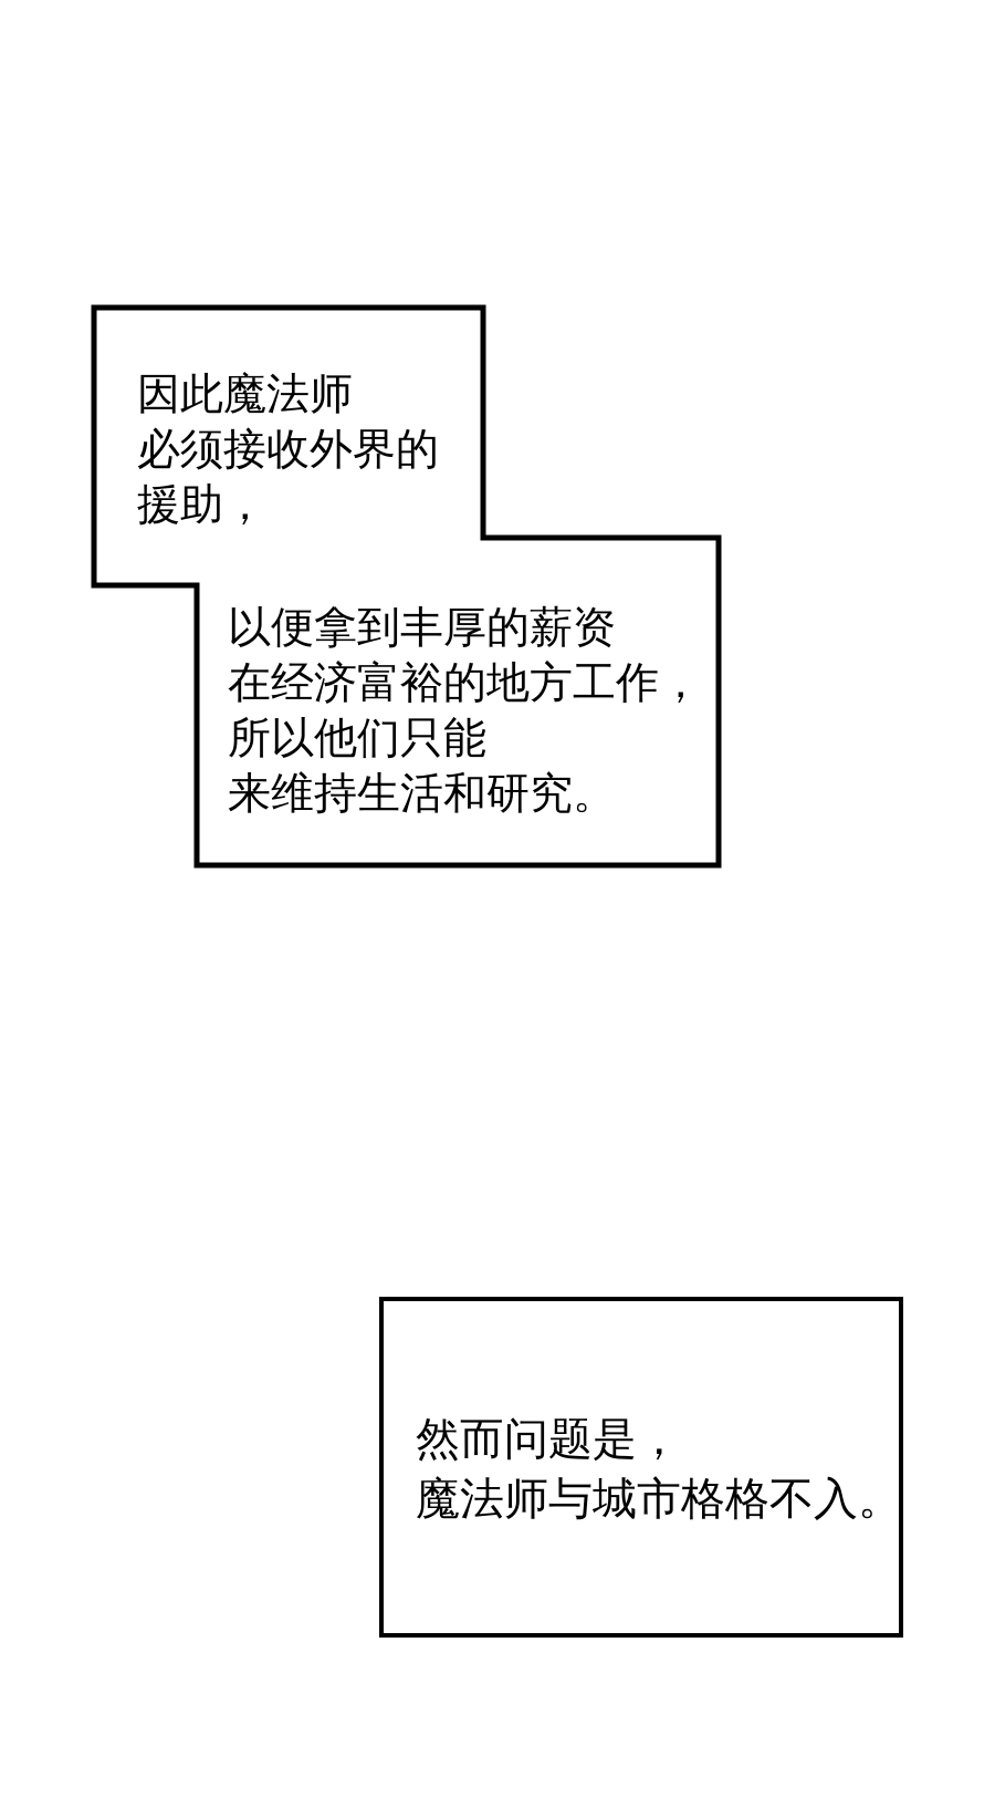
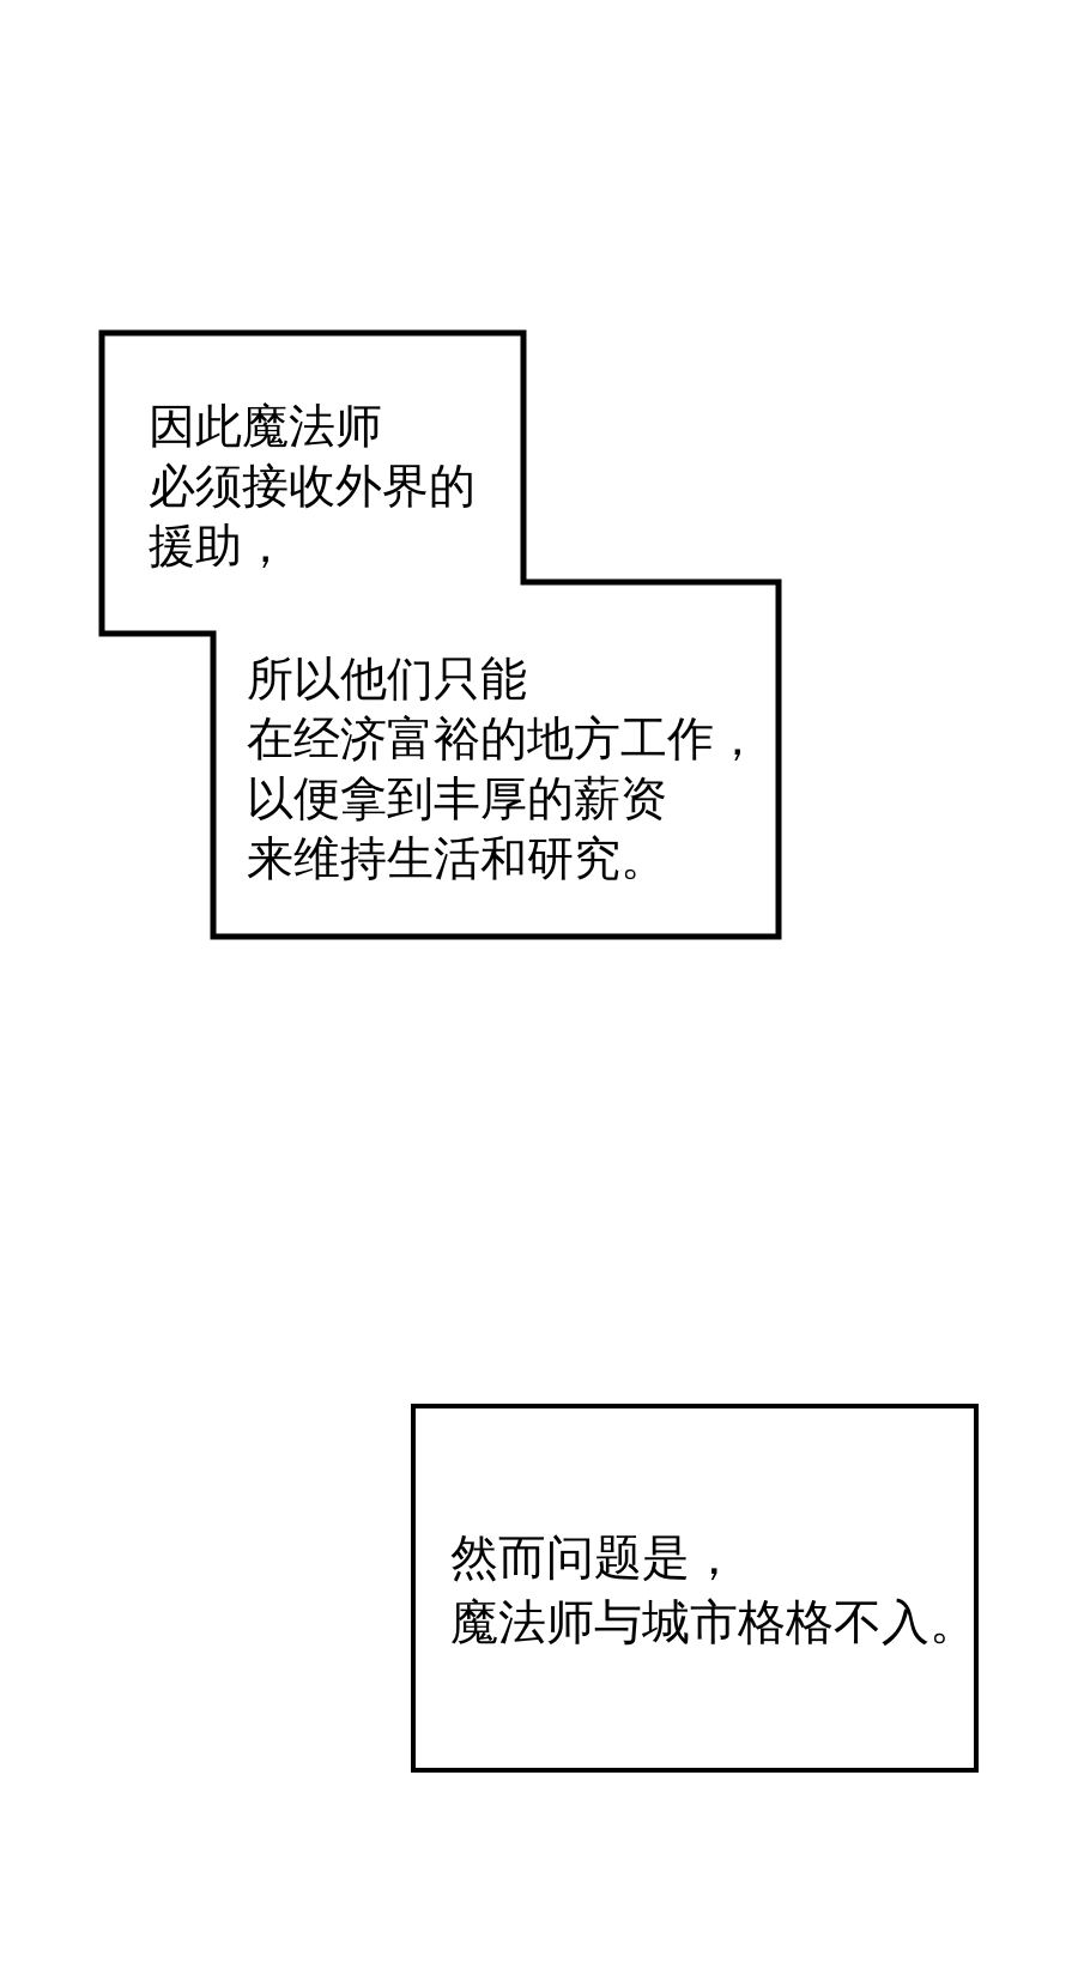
  因此魔法师
  必须接收外界的
  援助，
- 以便拿到丰厚的薪资
+ 所以他们只能
  在经济富裕的地方工作，
- 所以他们只能
+ 以便拿到丰厚的薪资
  来维持生活和研究。
  然而问题是，
  魔法师与城市格格不入。
